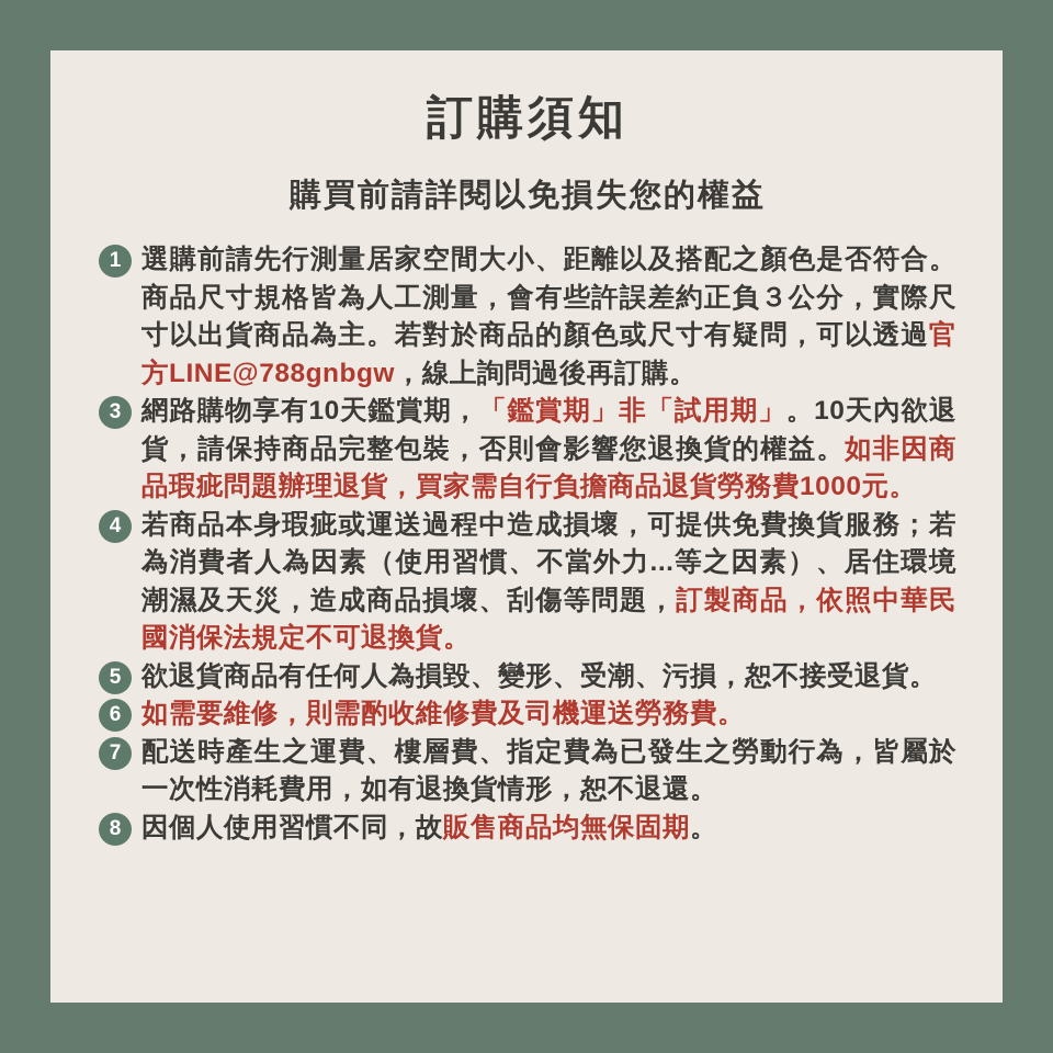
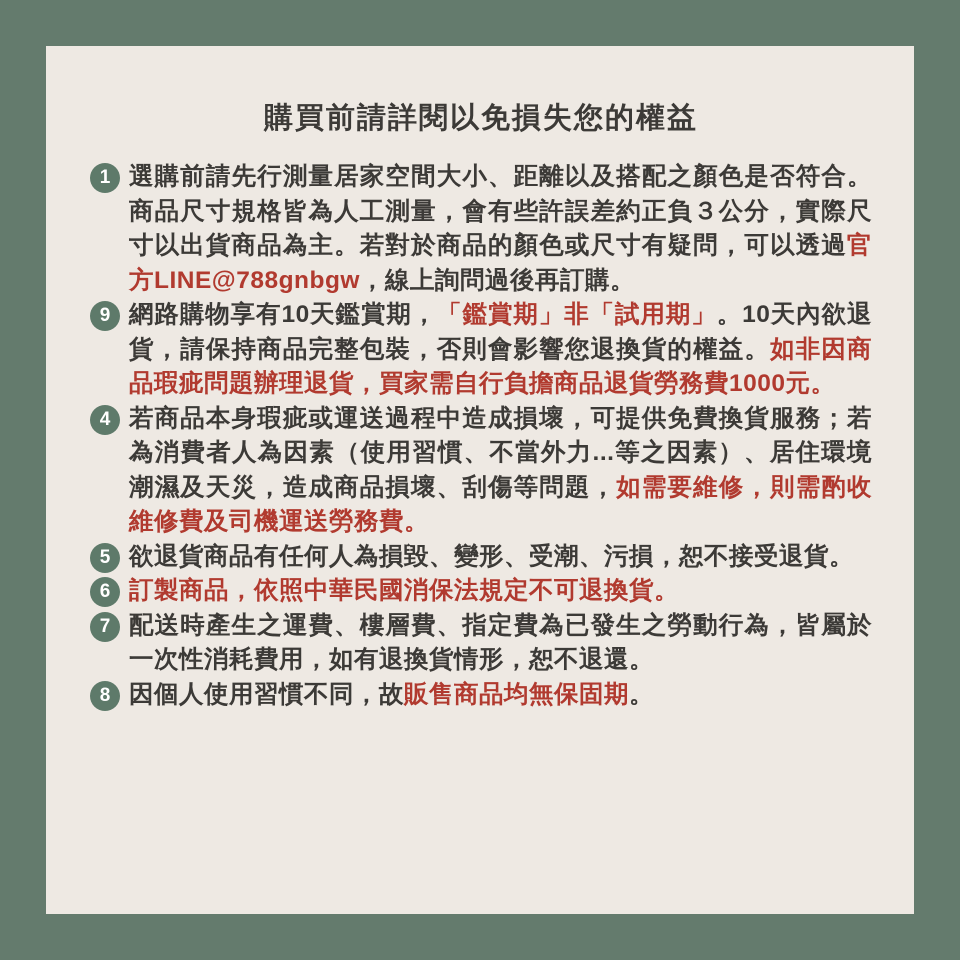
- 訂購須知
  購買前請詳閱以免損失您的權益
  1
  選購前請先行測量居家空間大小、距離以及搭配之顏色是否符合。商品尺寸規格皆為人工測量，會有些許誤差約正負３公分，實際尺寸以出貨商品為主。若對於商品的顏色或尺寸有疑問，可以透過官方LINE@788gnbgw，線上詢問過後再訂購。
- 3
+ 9
  網路購物享有10天鑑賞期，「鑑賞期」非「試用期」。10天內欲退貨，請保持商品完整包裝，否則會影響您退換貨的權益。如非因商品瑕疵問題辦理退貨，買家需自行負擔商品退貨勞務費1000元。
  4
- 若商品本身瑕疵或運送過程中造成損壞，可提供免費換貨服務；若為消費者人為因素（使用習慣、不當外力...等之因素）、居住環境潮濕及天災，造成商品損壞、刮傷等問題，訂製商品，依照中華民國消保法規定不可退換貨。
+ 若商品本身瑕疵或運送過程中造成損壞，可提供免費換貨服務；若為消費者人為因素（使用習慣、不當外力...等之因素）、居住環境潮濕及天災，造成商品損壞、刮傷等問題，如需要維修，則需酌收維修費及司機運送勞務費。
  5
  欲退貨商品有任何人為損毀、變形、受潮、污損，恕不接受退貨。
  6
- 如需要維修，則需酌收維修費及司機運送勞務費。
+ 訂製商品，依照中華民國消保法規定不可退換貨。
  7
  配送時產生之運費、樓層費、指定費為已發生之勞動行為，皆屬於一次性消耗費用，如有退換貨情形，恕不退還。
  8
  因個人使用習慣不同，故販售商品均無保固期。
